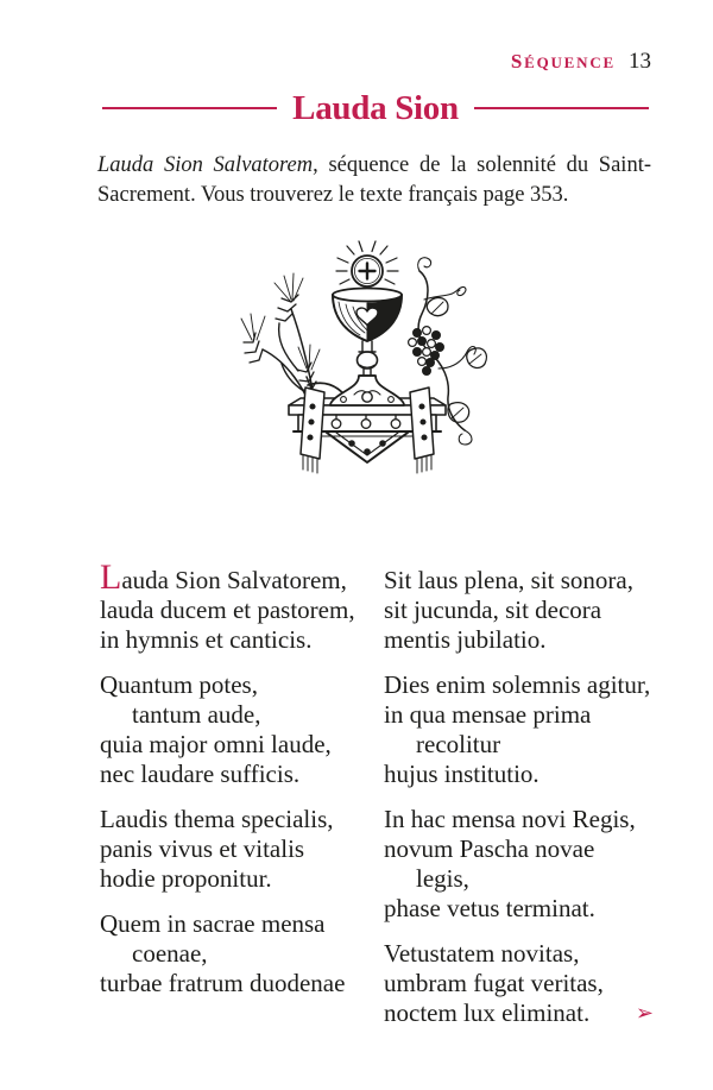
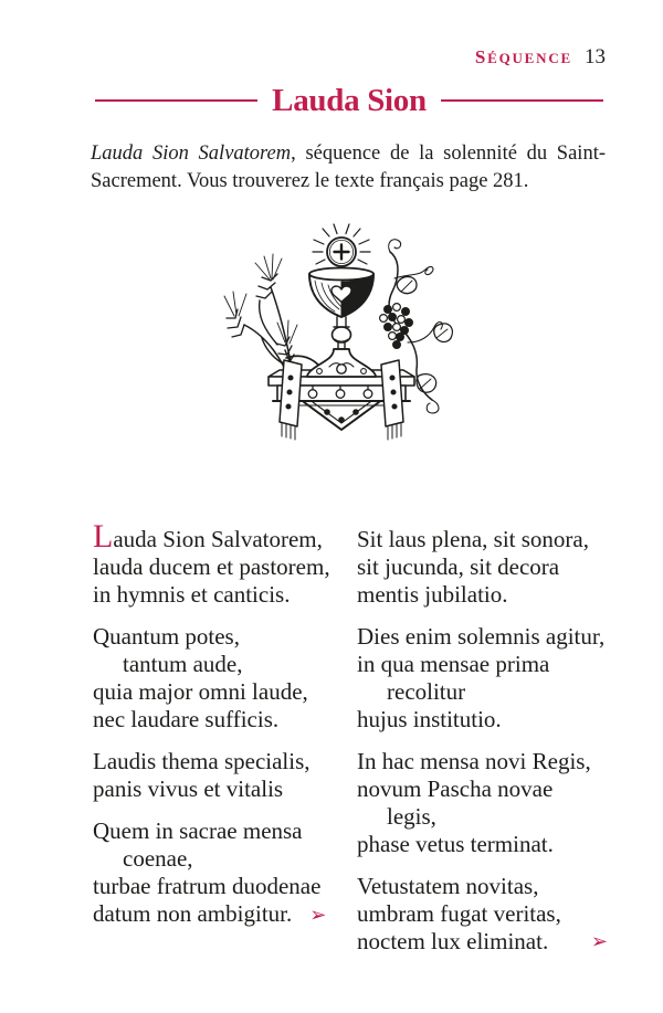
  SÉQUENCE 13
  Lauda Sion
  Lauda Sion Salvatorem, séquence de la solennité du Saint-
- Sacrement. Vous trouverez le texte français page 353.
+ Sacrement. Vous trouverez le texte français page 281.
  Lauda Sion Salvatorem,
  lauda ducem et pastorem,
  in hymnis et canticis.
  Quantum potes,
  tantum aude,
  quia major omni laude,
  nec laudare sufficis.
  Laudis thema specialis,
  panis vivus et vitalis
- hodie proponitur.
  Quem in sacrae mensa
  coenae,
  turbae fratrum duodenae
+ datum non ambigitur. ➢
  Sit laus plena, sit sonora,
  sit jucunda, sit decora
  mentis jubilatio.
  Dies enim solemnis agitur,
  in qua mensae prima
  recolitur
  hujus institutio.
  In hac mensa novi Regis,
  novum Pascha novae
  legis,
  phase vetus terminat.
  Vetustatem novitas,
  umbram fugat veritas,
  noctem lux eliminat.
  ➢
